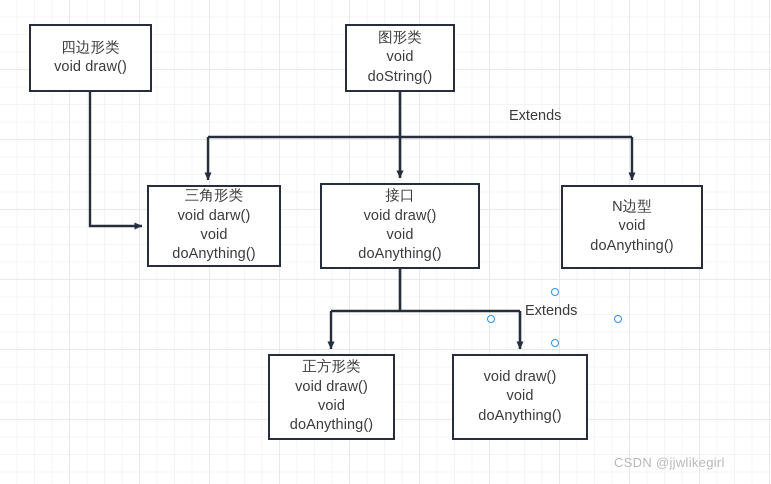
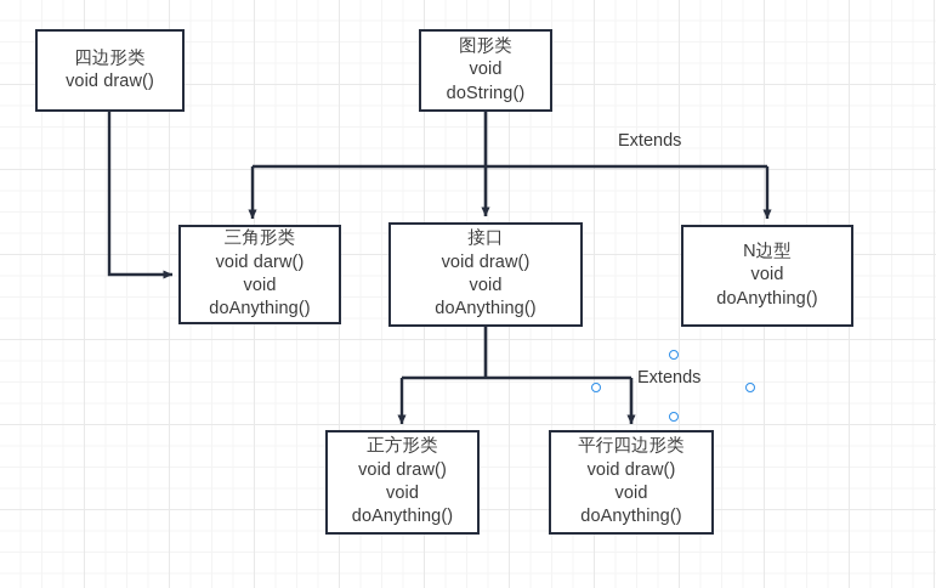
  四边形类
  void draw()
  图形类
  void
  doString()
  三角形类
  void darw()
  void
  doAnything()
  接口
  void draw()
  void
  doAnything()
  N边型
  void
  doAnything()
  正方形类
  void draw()
  void
  doAnything()
+ 平行四边形类
  void draw()
  void
  doAnything()
  Extends
  Extends
- CSDN @jjwlikegirl
